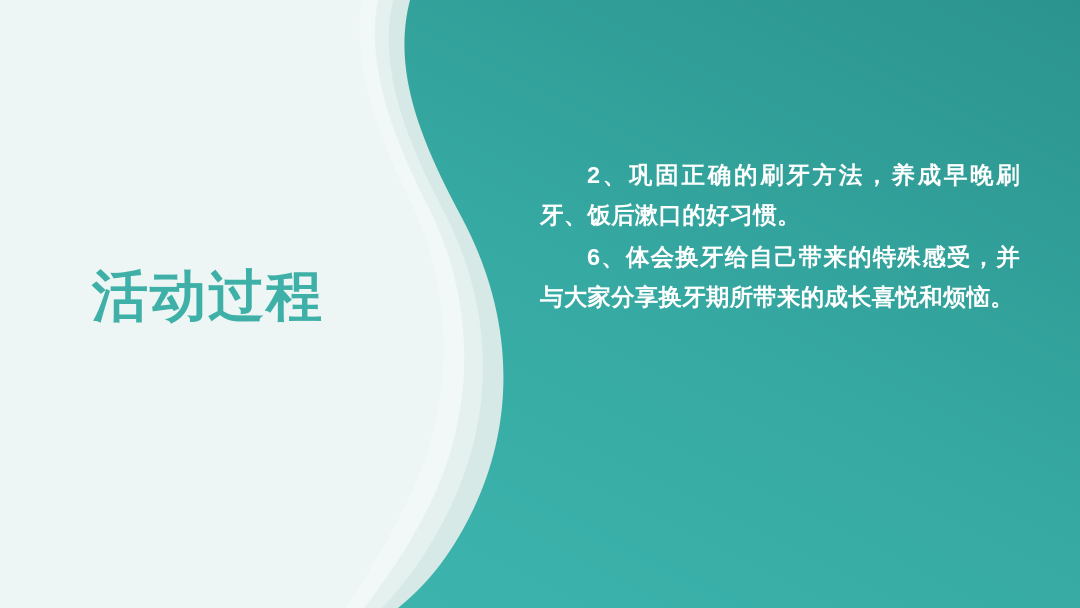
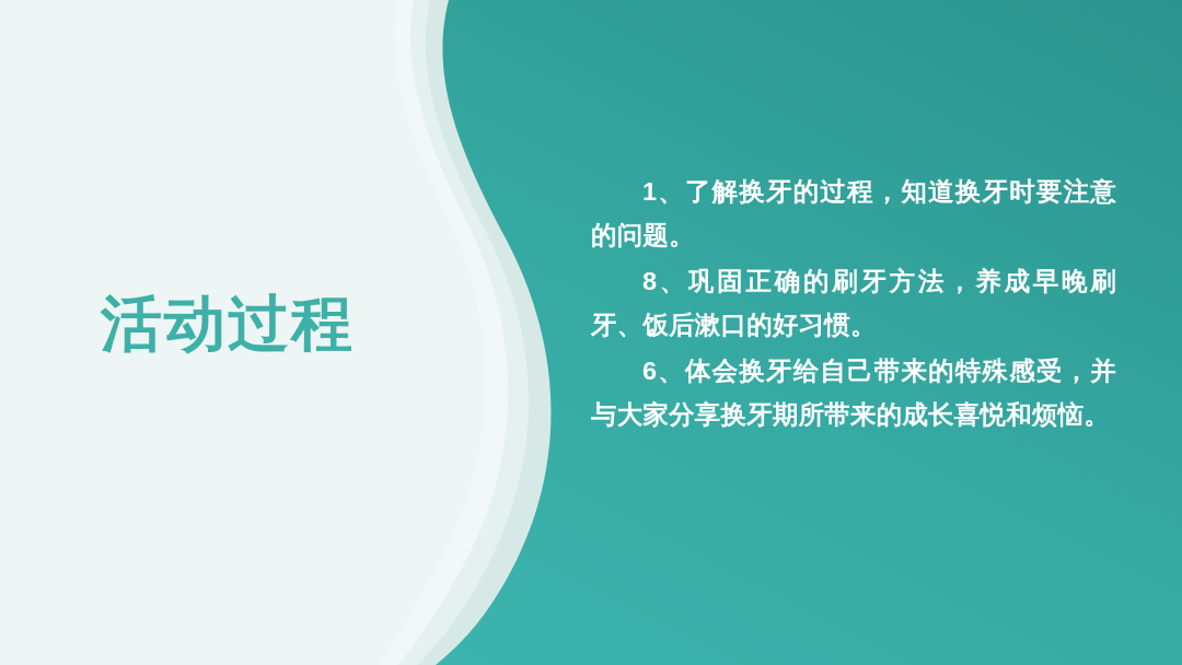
  活动过程
+ 1、了解换牙的过程，知道换牙时要注意的问题。
- 2、巩固正确的刷牙方法，养成早晚刷牙、饭后漱口的好习惯。
+ 8、巩固正确的刷牙方法，养成早晚刷牙、饭后漱口的好习惯。
  6、体会换牙给自己带来的特殊感受，并与大家分享换牙期所带来的成长喜悦和烦恼。
